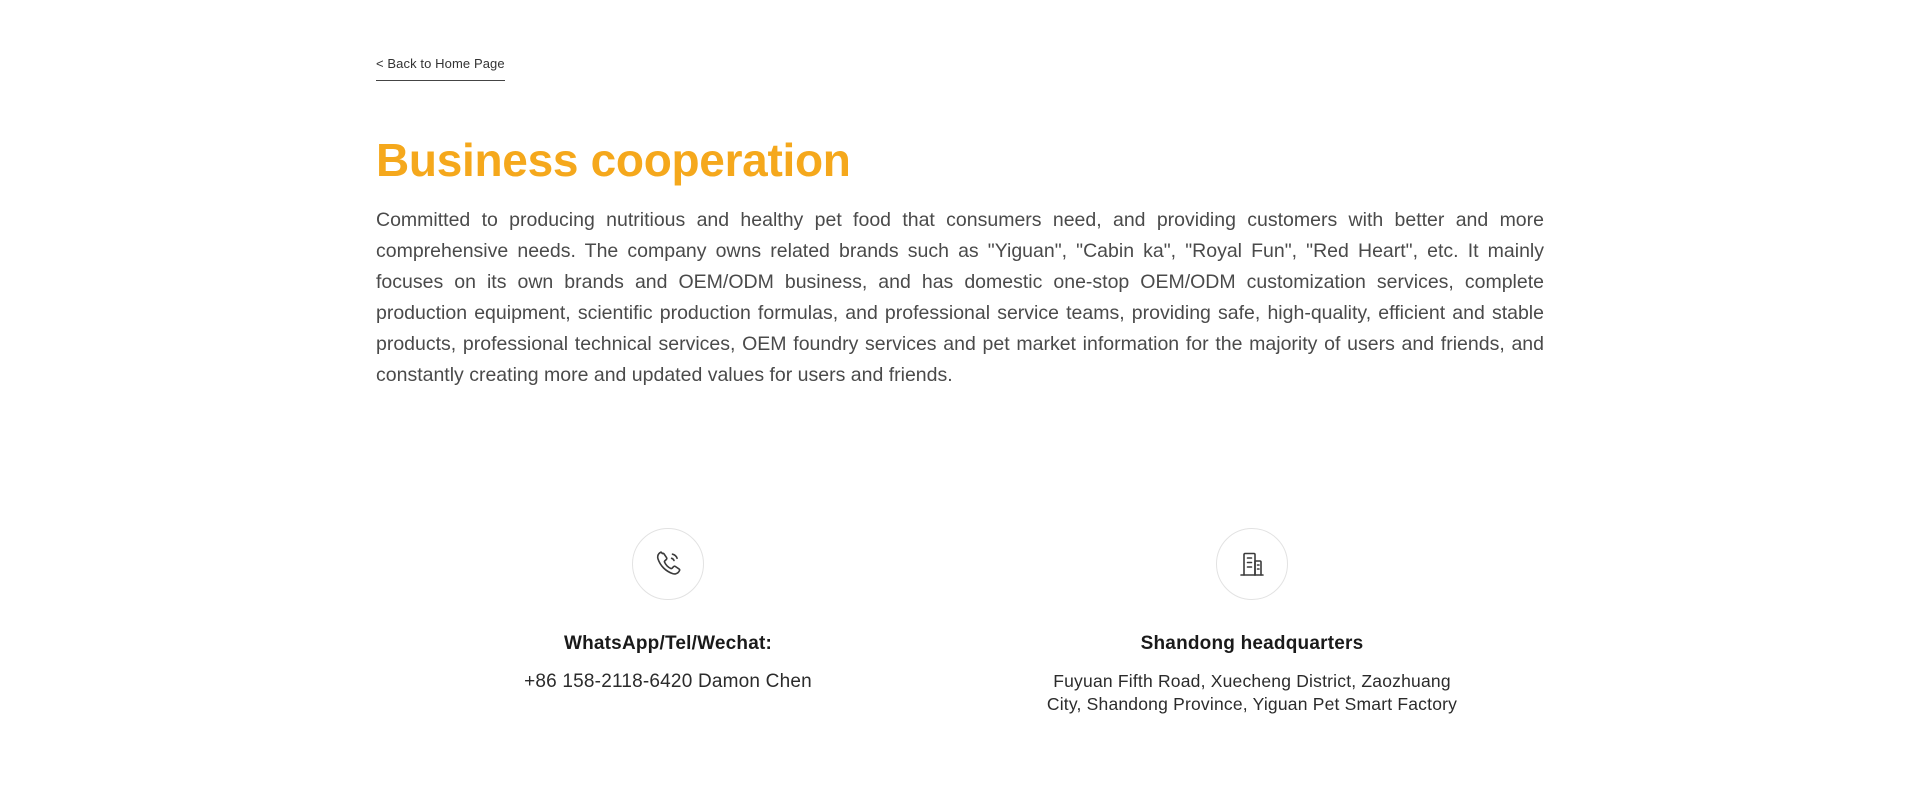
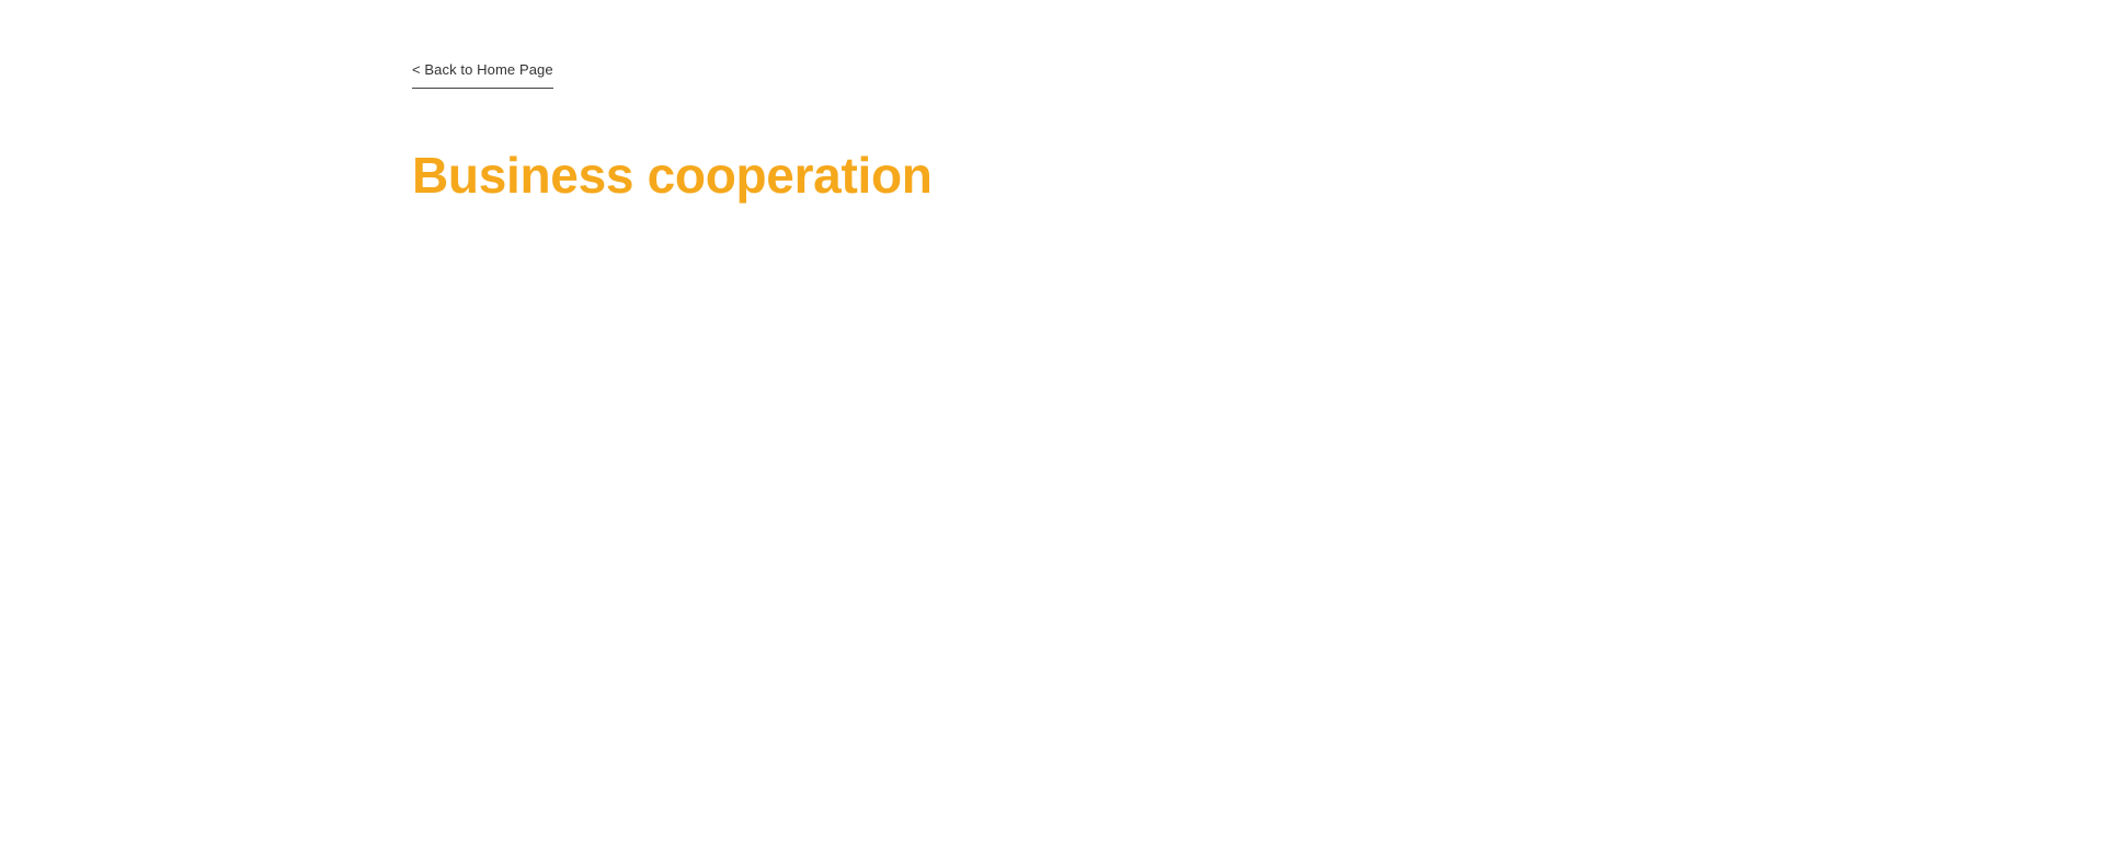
  < Back to Home Page
  Business cooperation
- Committed to producing nutritious and healthy pet food that consumers need, and providing customers with better and more comprehensive needs. The company owns related brands such as "Yiguan", "Cabin ka", "Royal Fun", "Red Heart", etc. It mainly focuses on its own brands and OEM/ODM business, and has domestic one-stop OEM/ODM customization services, complete production equipment, scientific production formulas, and professional service teams, providing safe, high-quality, efficient and stable products, professional technical services, OEM foundry services and pet market information for the majority of users and friends, and constantly creating more and updated values for users and friends.
- WhatsApp/Tel/Wechat:
- +86 158-2118-6420 Damon Chen
- Shandong headquarters
- Fuyuan Fifth Road, Xuecheng District, Zaozhuang City, Shandong Province, Yiguan Pet Smart Factory
